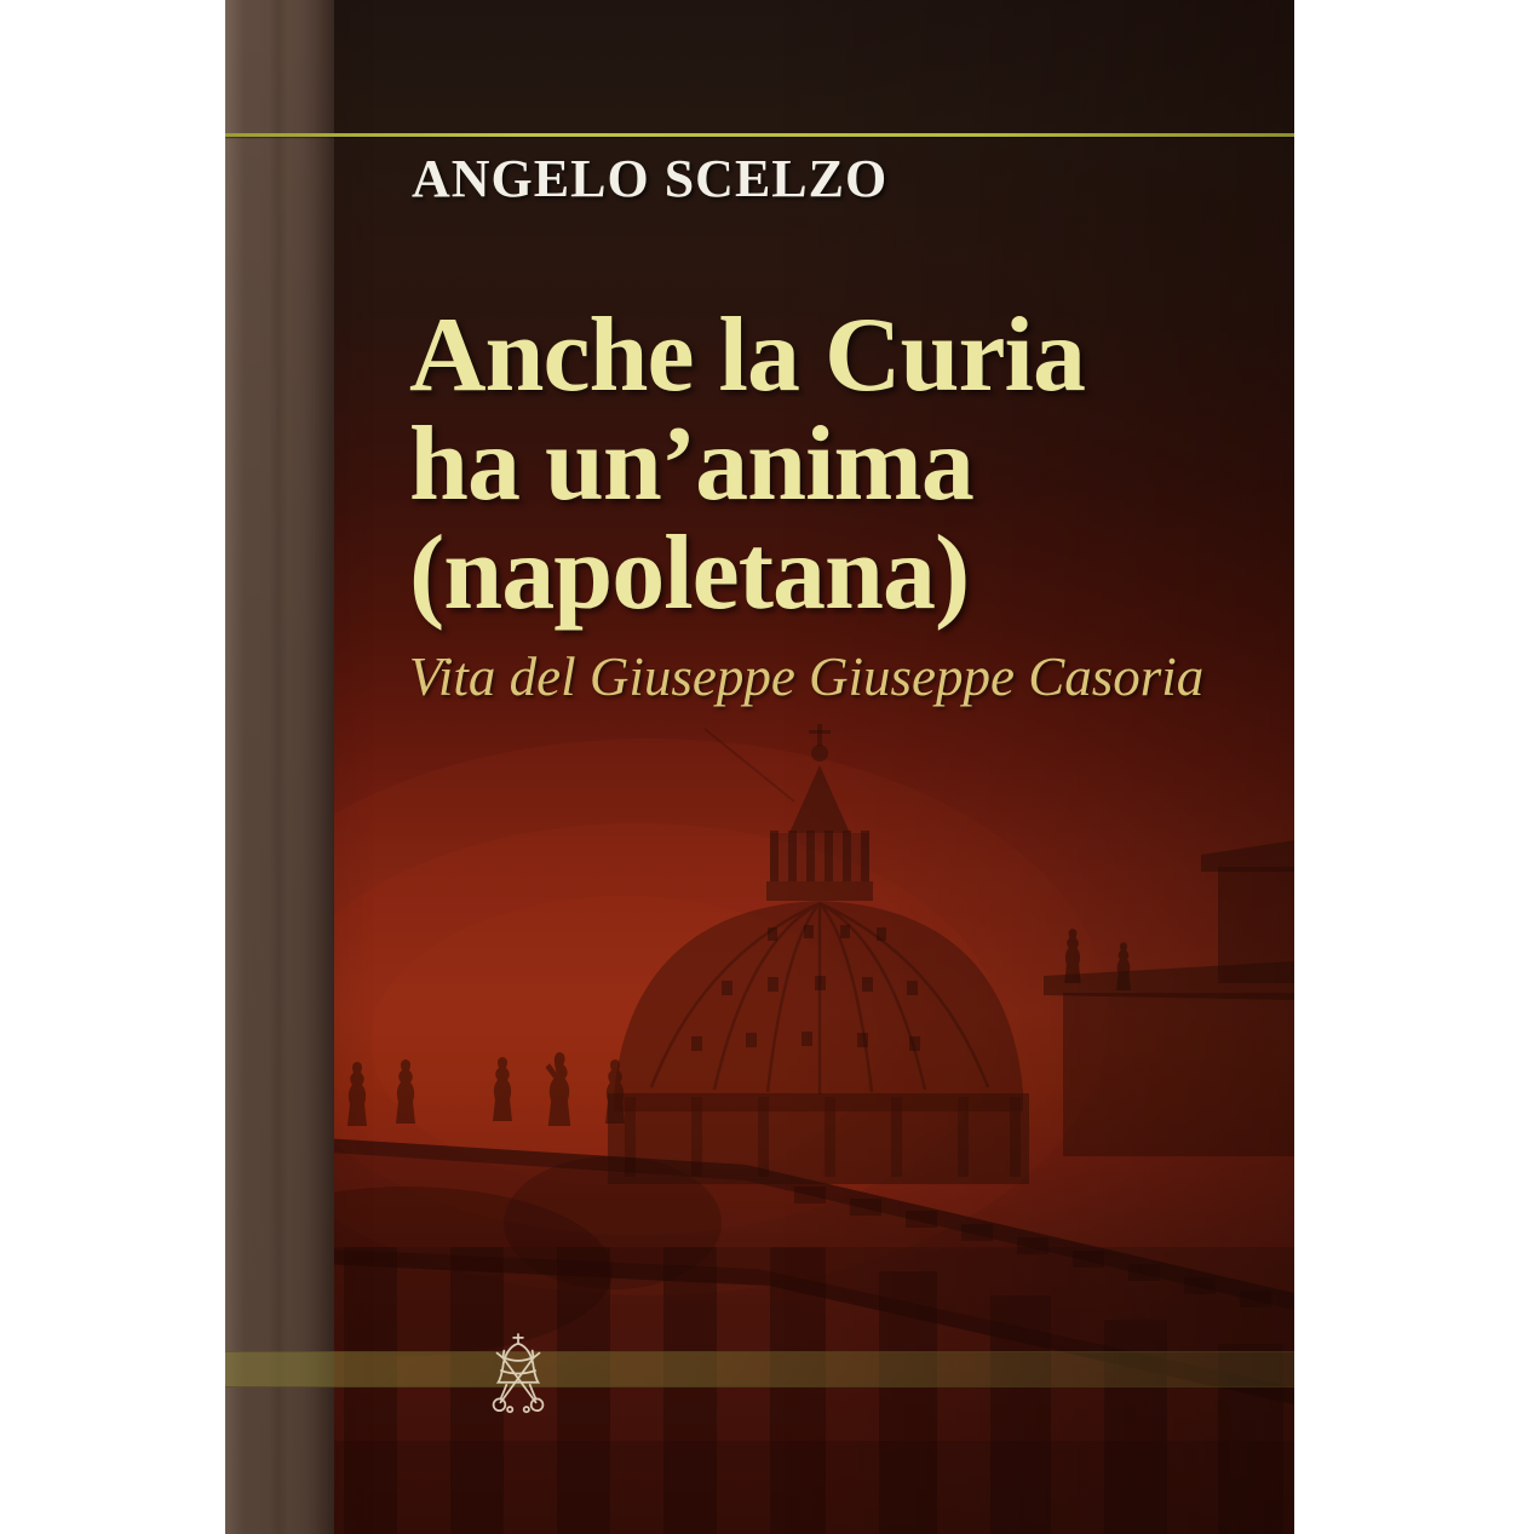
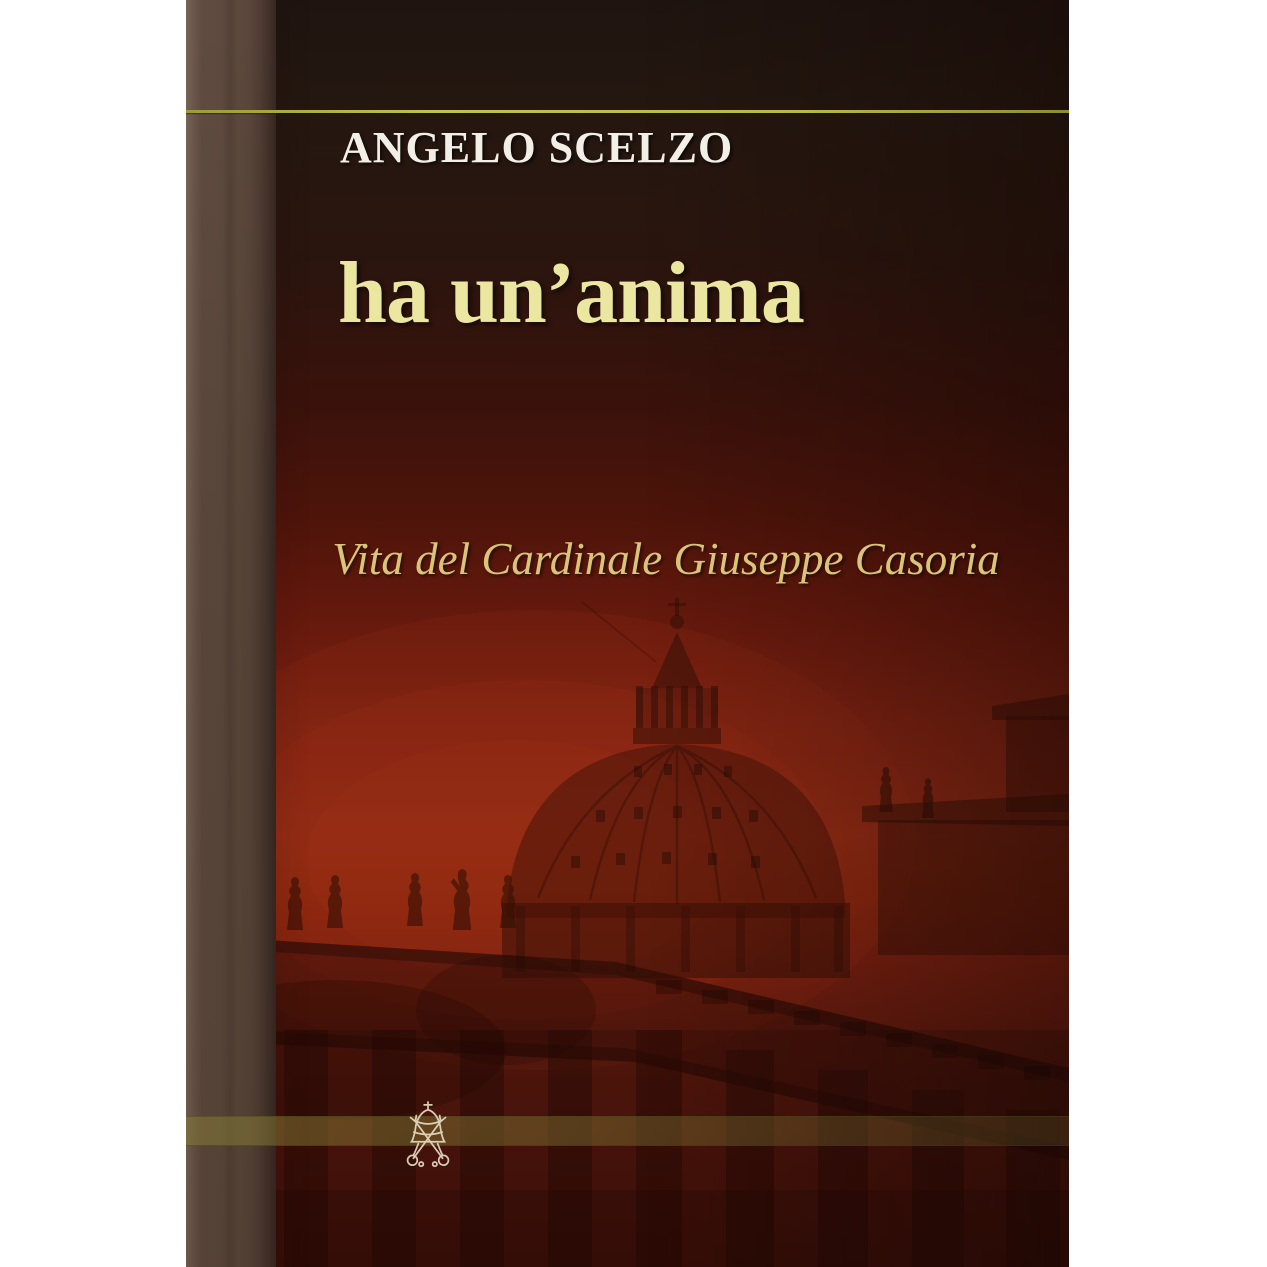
  ANGELO SCELZO
- Anche la Curia
  ha un’anima
- (napoletana)
- Vita del Giuseppe Giuseppe Casoria
+ Vita del Cardinale Giuseppe Casoria
